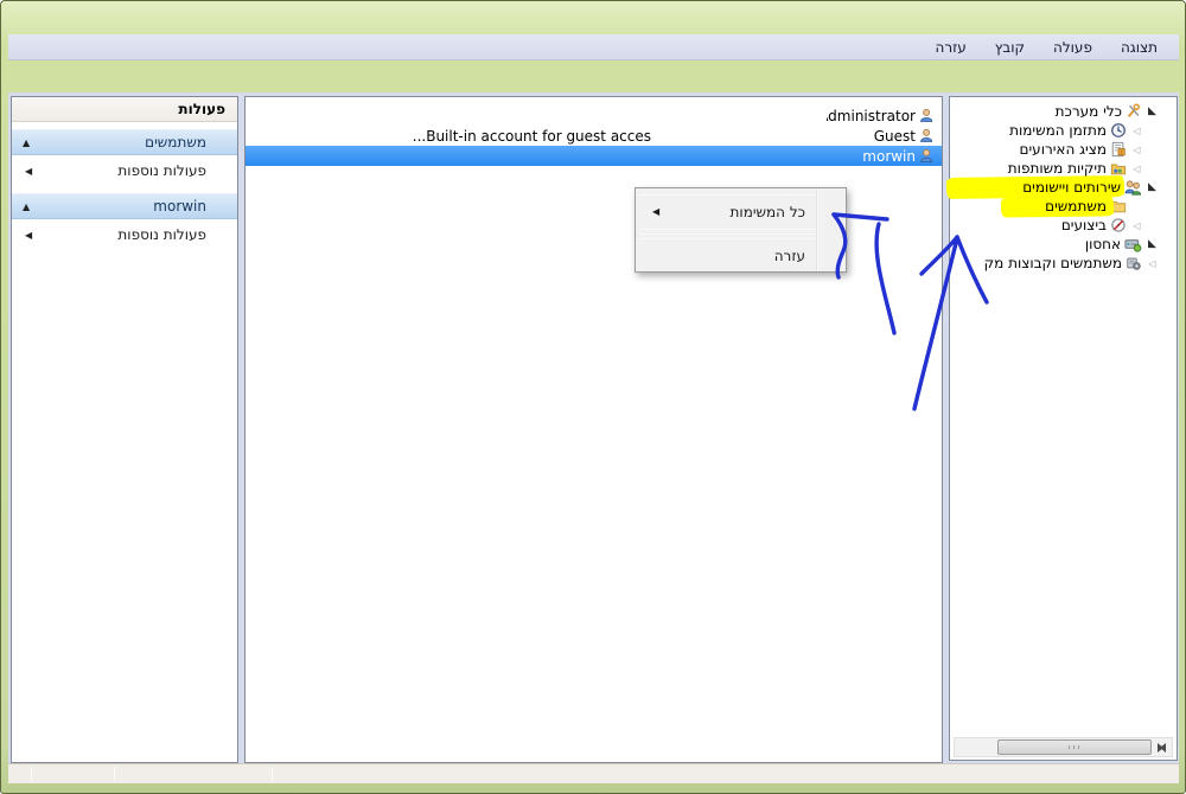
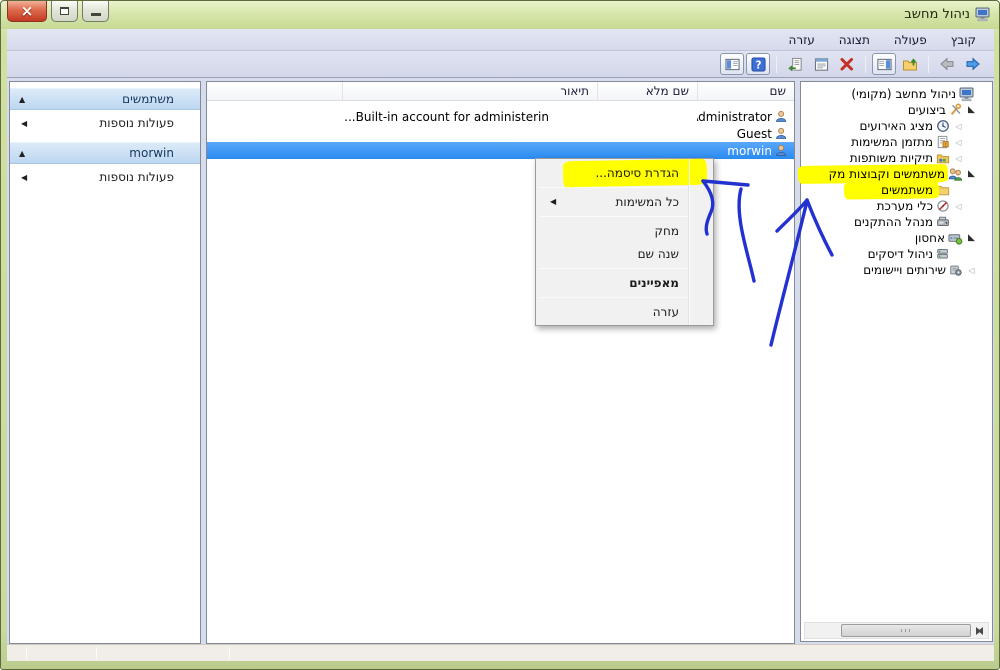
+ ניהול מחשב
+ ×
- תצוגה
+ קובץ
  פעולה
- קובץ
+ תצוגה
  עזרה
+ ?
+ ניהול מחשב (מקומי)
  ◣
- כלי מערכת
+ ביצועים
  ◁
- מתזמן המשימות
+ מציג האירועים
  ◁
- מציג האירועים
+ מתזמן המשימות
  ◁
  תיקיות משותפות
  ◣
- שירותים ויישומים
+ משתמשים וקבוצות מק
  משתמשים
  ◁
- ביצועים
+ כלי מערכת
+ מנהל ההתקנים
  ◣
  אחסון
+ ניהול דיסקים
  ◁
- משתמשים וקבוצות מק
+ שירותים ויישומים
+ שם
+ שם מלא
+ תיאור
  dministrator
+ ...Built-in account for administerin
  Guest
- ...Built-in account for guest acces
  morwin
- פעולות
  משתמשים
  ▲
  פעולות נוספות
  ◀
  morwin
  ▲
  פעולות נוספות
  ◀
+ הגדרת סיסמה...
  כל המשימות
  ◀
+ מחק
+ שנה שם
+ מאפיינים
  עזרה
